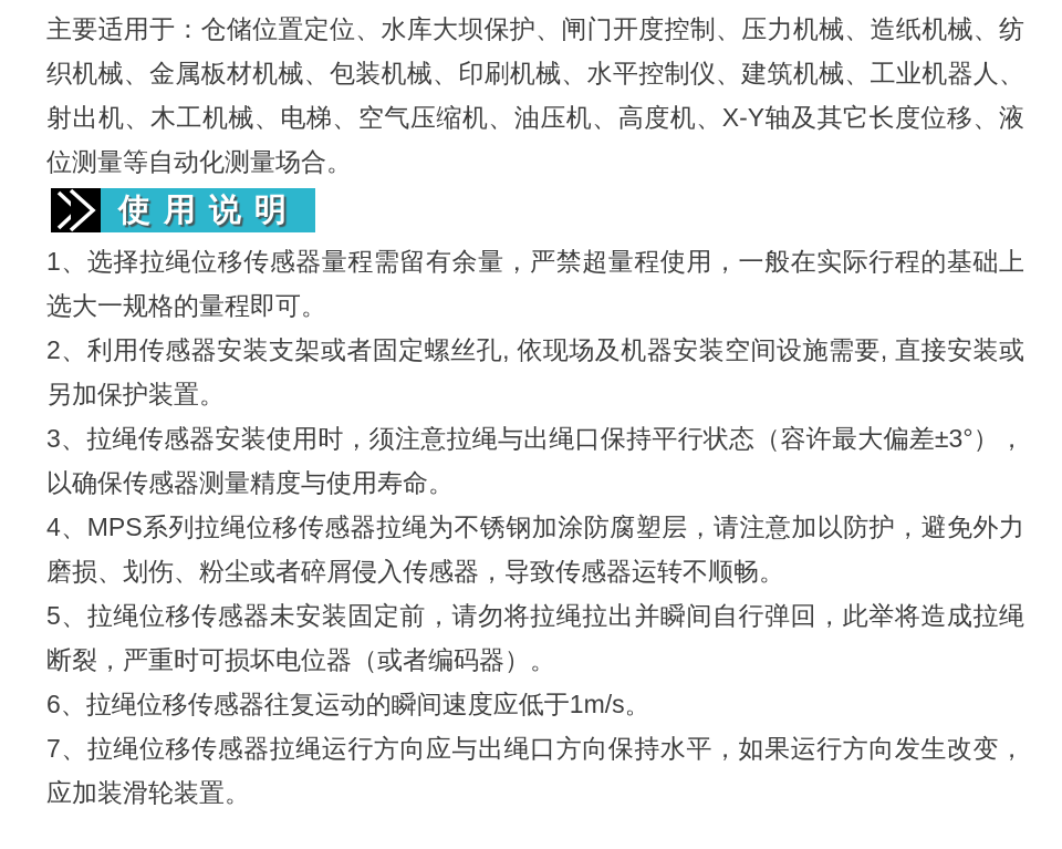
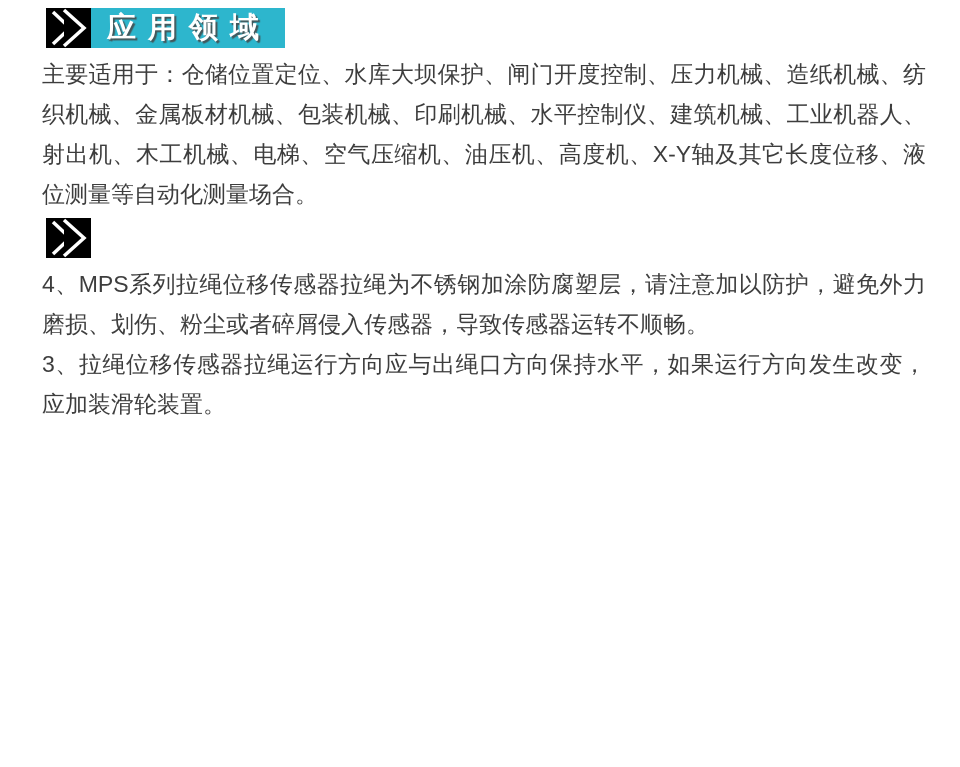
+ 应用领域
  主要适用于：仓储位置定位、水库大坝保护、闸门开度控制、压力机械、造纸机械、纺织机械、金属板材机械、包装机械、印刷机械、水平控制仪、建筑机械、工业机器人、射出机、木工机械、电梯、空气压缩机、油压机、高度机、X-Y轴及其它长度位移、液位测量等自动化测量场合。
- 使用说明
- 1、选择拉绳位移传感器量程需留有余量，严禁超量程使用，一般在实际行程的基础上选大一规格的量程即可。
- 2、利用传感器安装支架或者固定螺丝孔, 依现场及机器安装空间设施需要, 直接安装或另加保护装置。
- 3、拉绳传感器安装使用时，须注意拉绳与出绳口保持平行状态（容许最大偏差±3°），以确保传感器测量精度与使用寿命。
  4、MPS系列拉绳位移传感器拉绳为不锈钢加涂防腐塑层，请注意加以防护，避免外力磨损、划伤、粉尘或者碎屑侵入传感器，导致传感器运转不顺畅。
- 5、拉绳位移传感器未安装固定前，请勿将拉绳拉出并瞬间自行弹回，此举将造成拉绳断裂，严重时可损坏电位器（或者编码器）。
- 6、拉绳位移传感器往复运动的瞬间速度应低于1m/s。
- 7、拉绳位移传感器拉绳运行方向应与出绳口方向保持水平，如果运行方向发生改变，应加装滑轮装置。
+ 3、拉绳位移传感器拉绳运行方向应与出绳口方向保持水平，如果运行方向发生改变，应加装滑轮装置。
